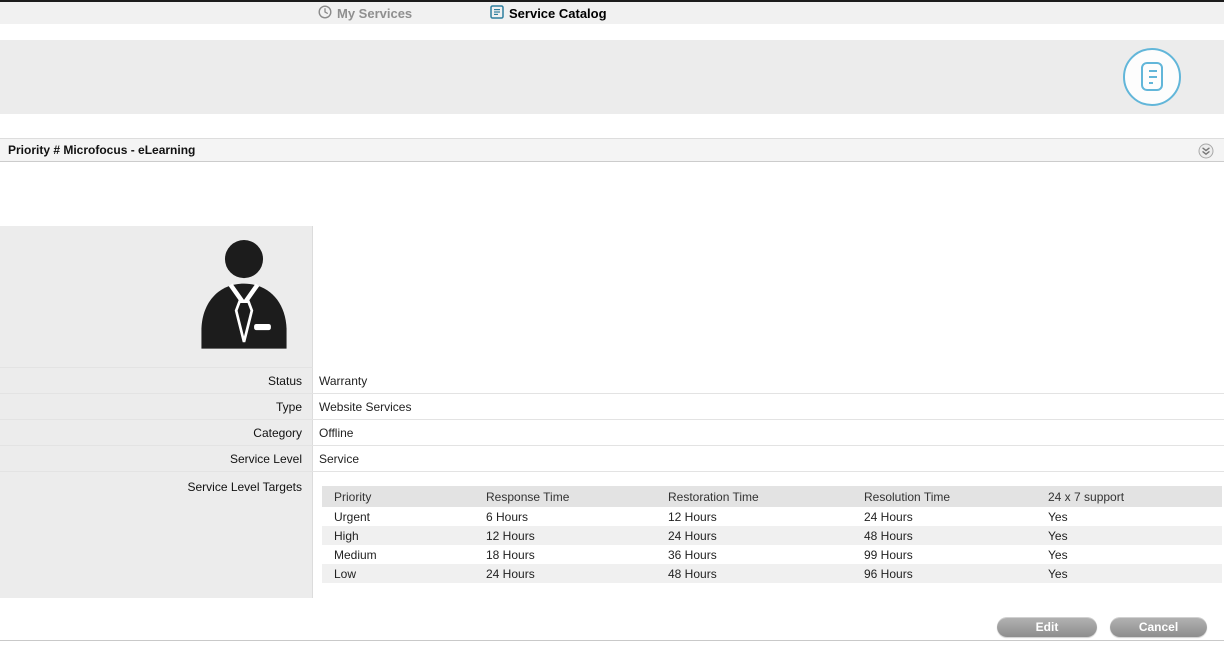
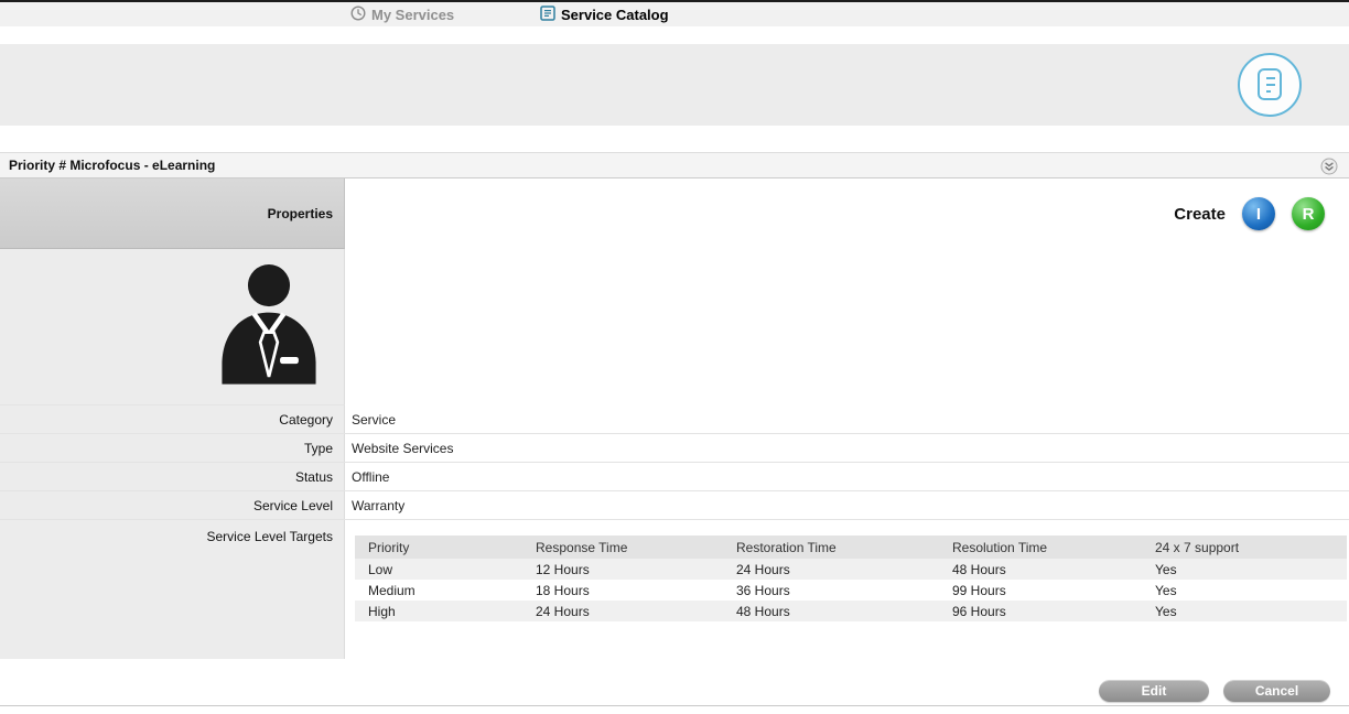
  My Services
  Service Catalog
  Priority # Microfocus - eLearning
+ Properties
+ Create
+ I
+ R
- Status
+ Category
- Warranty
+ Service
  Type
  Website Services
- Category
+ Status
  Offline
  Service Level
- Service
+ Warranty
  Service Level Targets
  Priority	Response Time	Restoration Time	Resolution Time	24 x 7 support
- Urgent	6 Hours	12 Hours	24 Hours	Yes
- High	12 Hours	24 Hours	48 Hours	Yes
+ Low	12 Hours	24 Hours	48 Hours	Yes
  Medium	18 Hours	36 Hours	99 Hours	Yes
- Low	24 Hours	48 Hours	96 Hours	Yes
+ High	24 Hours	48 Hours	96 Hours	Yes
  Edit
  Cancel
